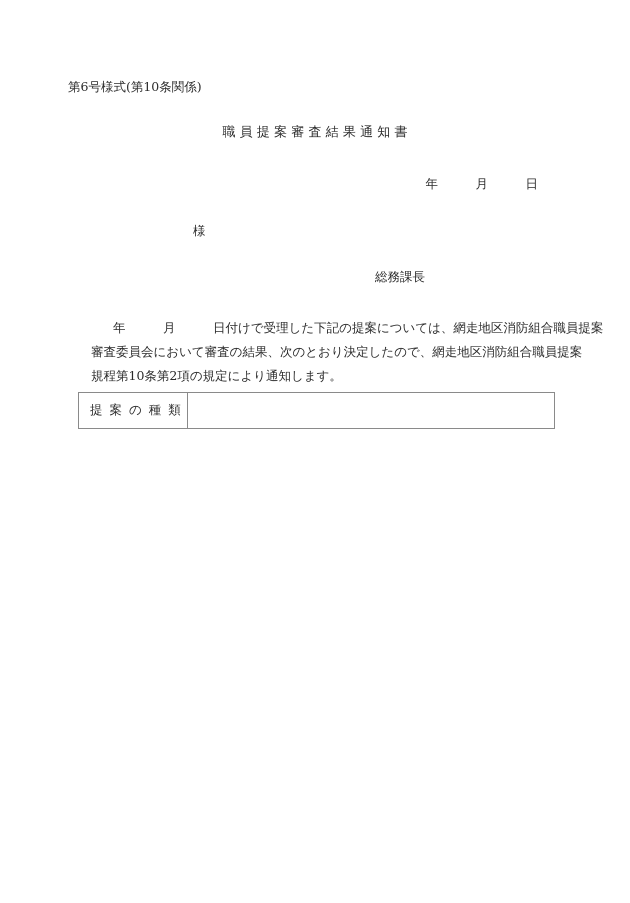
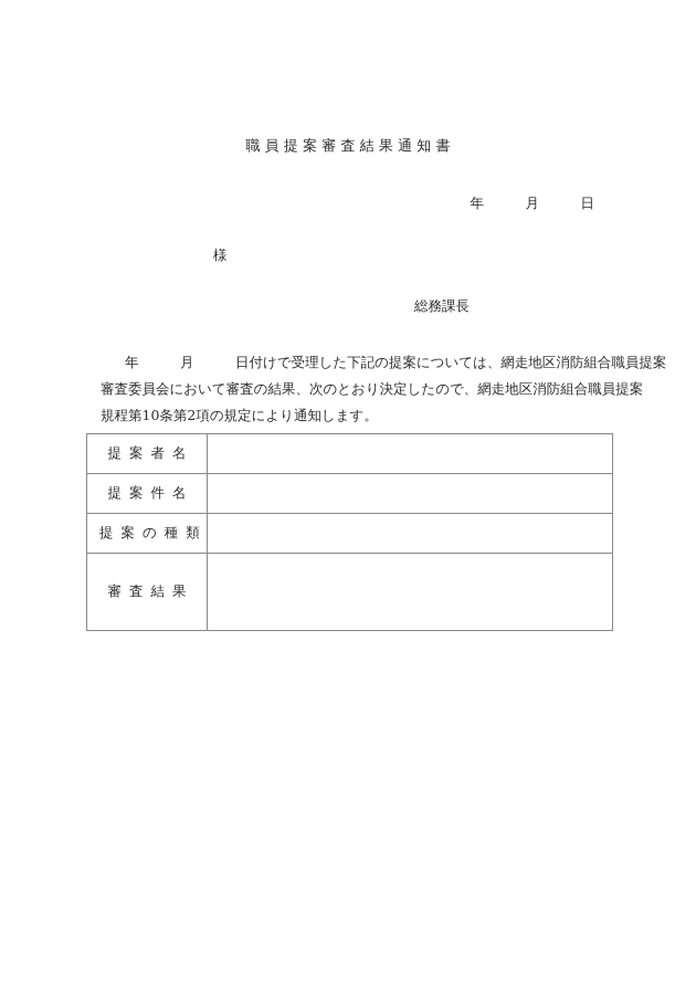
- 第6号様式(第10条関係)
  職員提案審査結果通知書
  年 月 日
  様
  総務課長
  年 月 日付けで受理した下記の提案については、網走地区消防組合職員提案
  審査委員会において審査の結果、次のとおり決定したので、網走地区消防組合職員提案
  規程第10条第2項の規定により通知します。
+ 提案者名
+ 提案件名
  提案の種類
+ 審査結果
